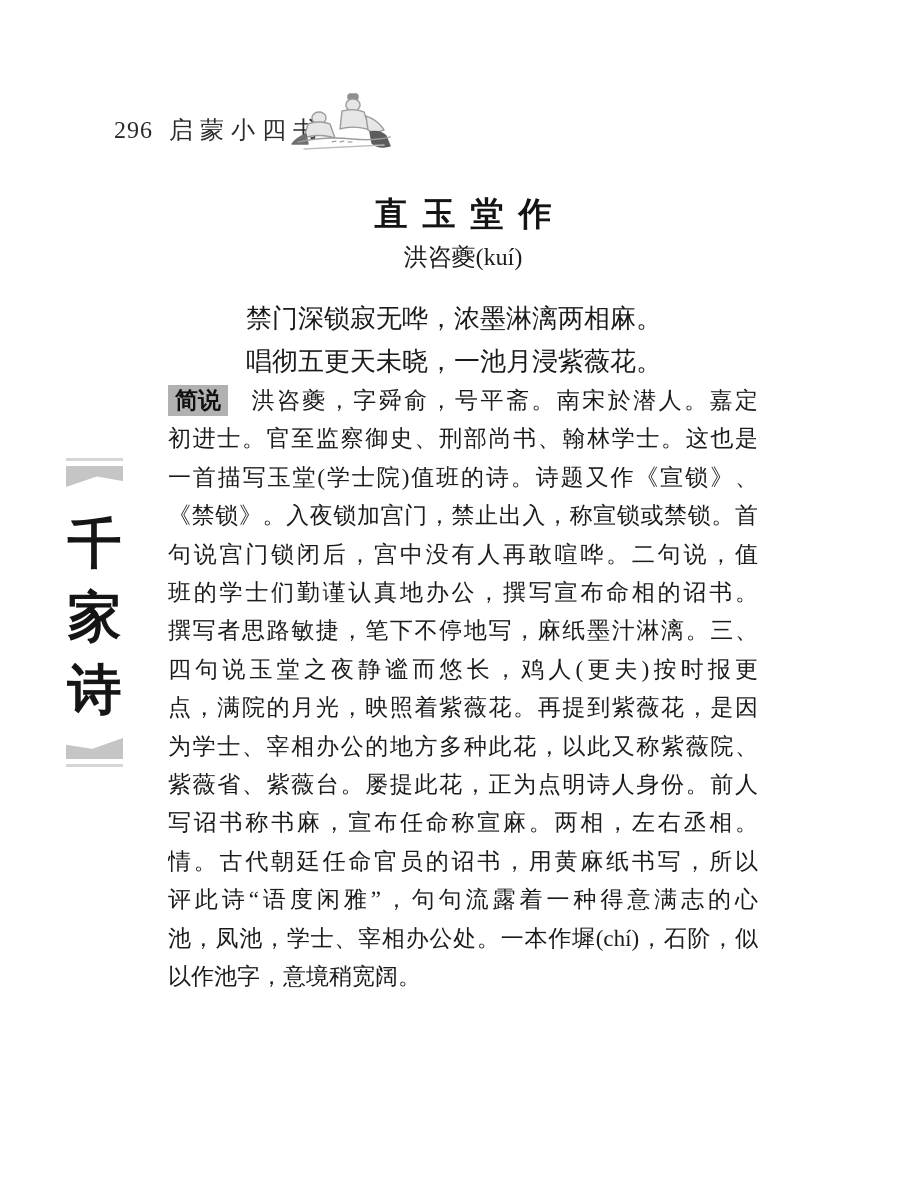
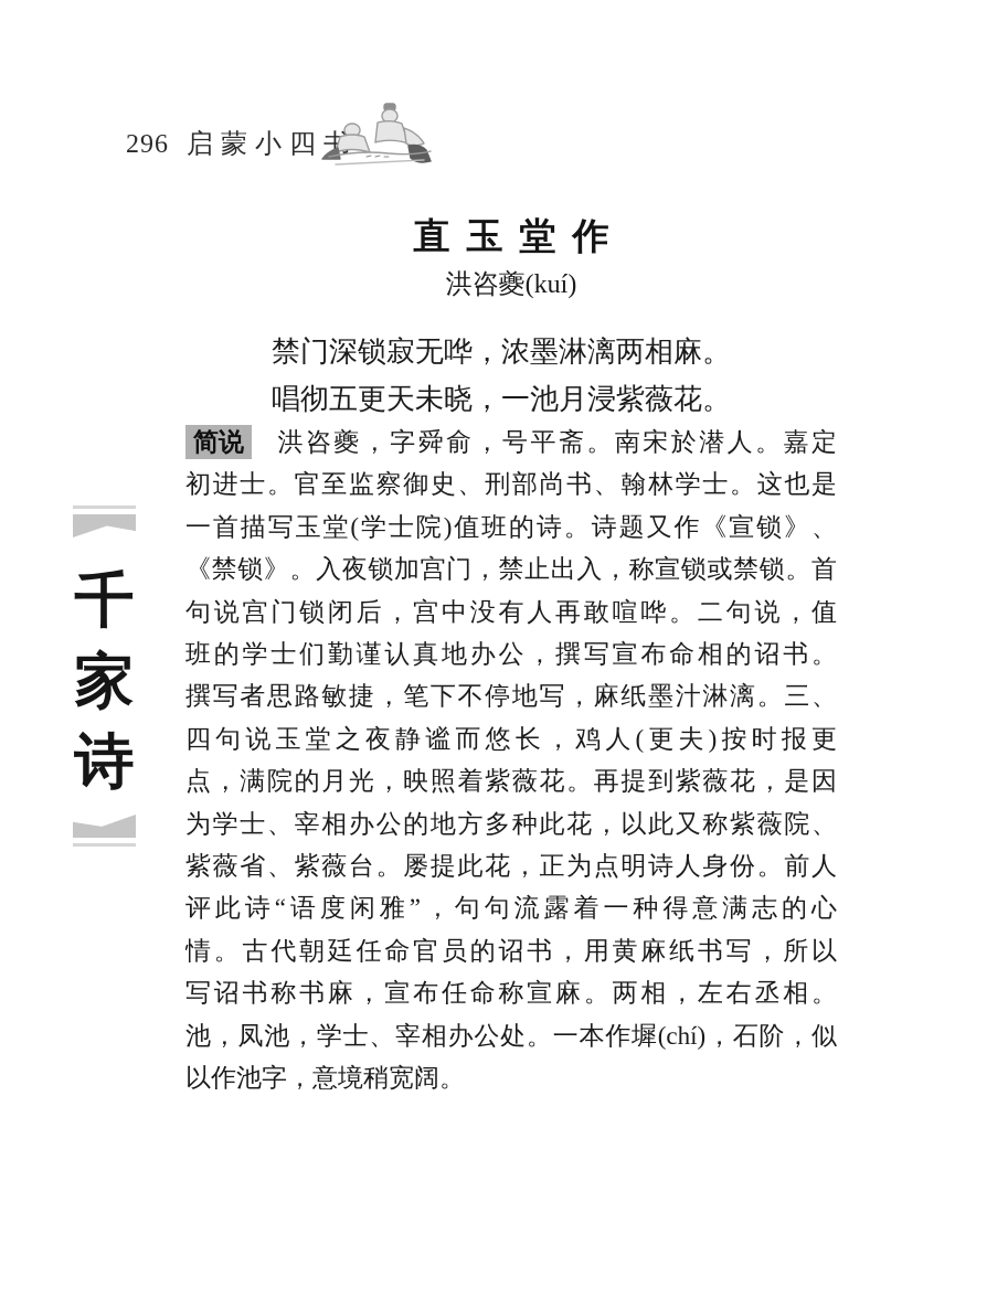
  296 启蒙小四
  千
  家
  诗
  直玉堂作
  洪咨夔(kuí)
  禁门深锁寂无哗，浓墨淋漓两相麻。
  唱彻五更天未晓，一池月浸紫薇花。
  简说 洪咨夔，字舜俞，号平斋。南宋於潜人。嘉定
  初进士。官至监察御史、刑部尚书、翰林学士。这也是
  一首描写玉堂(学士院)值班的诗。诗题又作《宣锁》、
  《禁锁》。入夜锁加宫门，禁止出入，称宣锁或禁锁。首
  句说宫门锁闭后，宫中没有人再敢喧哗。二句说，值
  班的学士们勤谨认真地办公，撰写宣布命相的诏书。
  撰写者思路敏捷，笔下不停地写，麻纸墨汁淋漓。三、
  四句说玉堂之夜静谧而悠长，鸡人(更夫)按时报更
  点，满院的月光，映照着紫薇花。再提到紫薇花，是因
  为学士、宰相办公的地方多种此花，以此又称紫薇院、
  紫薇省、紫薇台。屡提此花，正为点明诗人身份。前人
- 写诏书称书麻，宣布任命称宣麻。两相，左右丞相。
+ 评此诗“语度闲雅”，句句流露着一种得意满志的心
  情。古代朝廷任命官员的诏书，用黄麻纸书写，所以
- 评此诗“语度闲雅”，句句流露着一种得意满志的心
+ 写诏书称书麻，宣布任命称宣麻。两相，左右丞相。
  池，凤池，学士、宰相办公处。一本作墀(chí)，石阶，似
  以作池字，意境稍宽阔。
